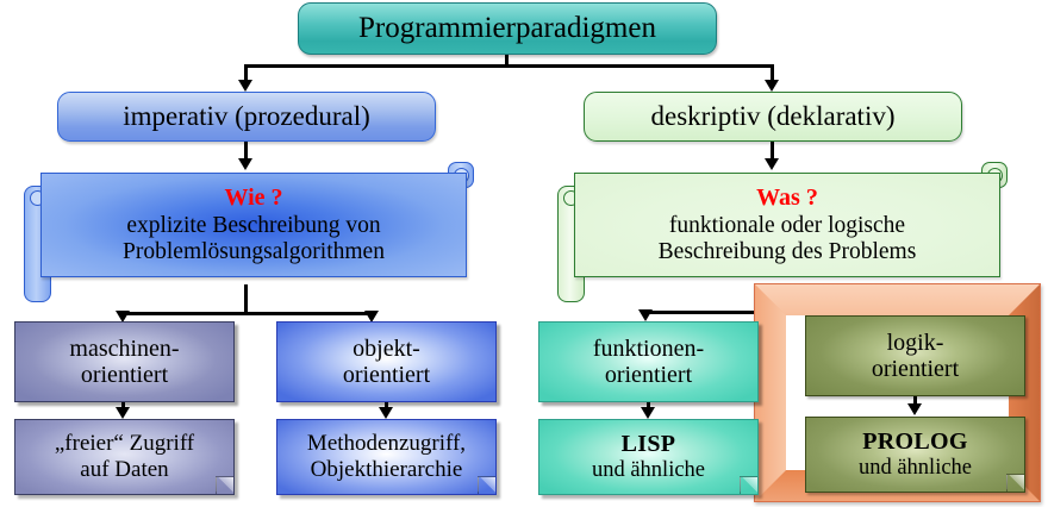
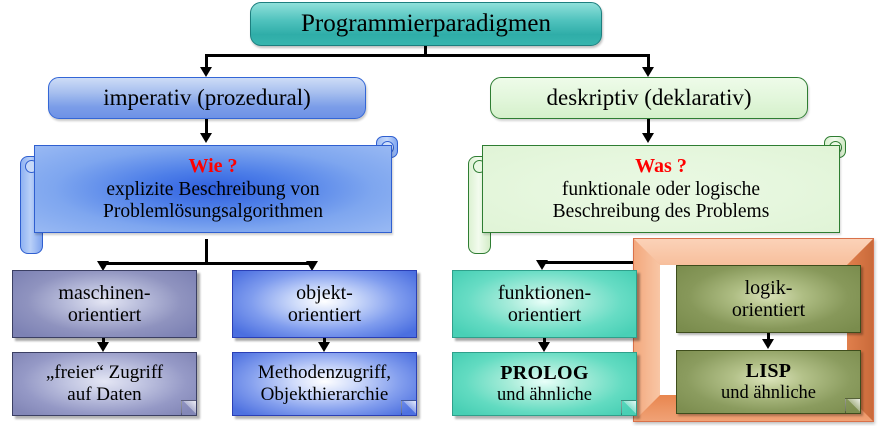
  Programmierparadigmen
  imperativ (prozedural)
  deskriptiv (deklarativ)
  Wie ?
  explizite Beschreibung von
  Problemlösungsalgorithmen
  Was ?
  funktionale oder logische
  Beschreibung des Problems
  maschinen-
  orientiert
  objekt-
  orientiert
  funktionen-
  orientiert
  logik-
  orientiert
  „freier“ Zugriff
  auf Daten
  Methodenzugriff,
  Objekthierarchie
- LISP
+ PROLOG
  und ähnliche
- PROLOG
+ LISP
  und ähnliche
